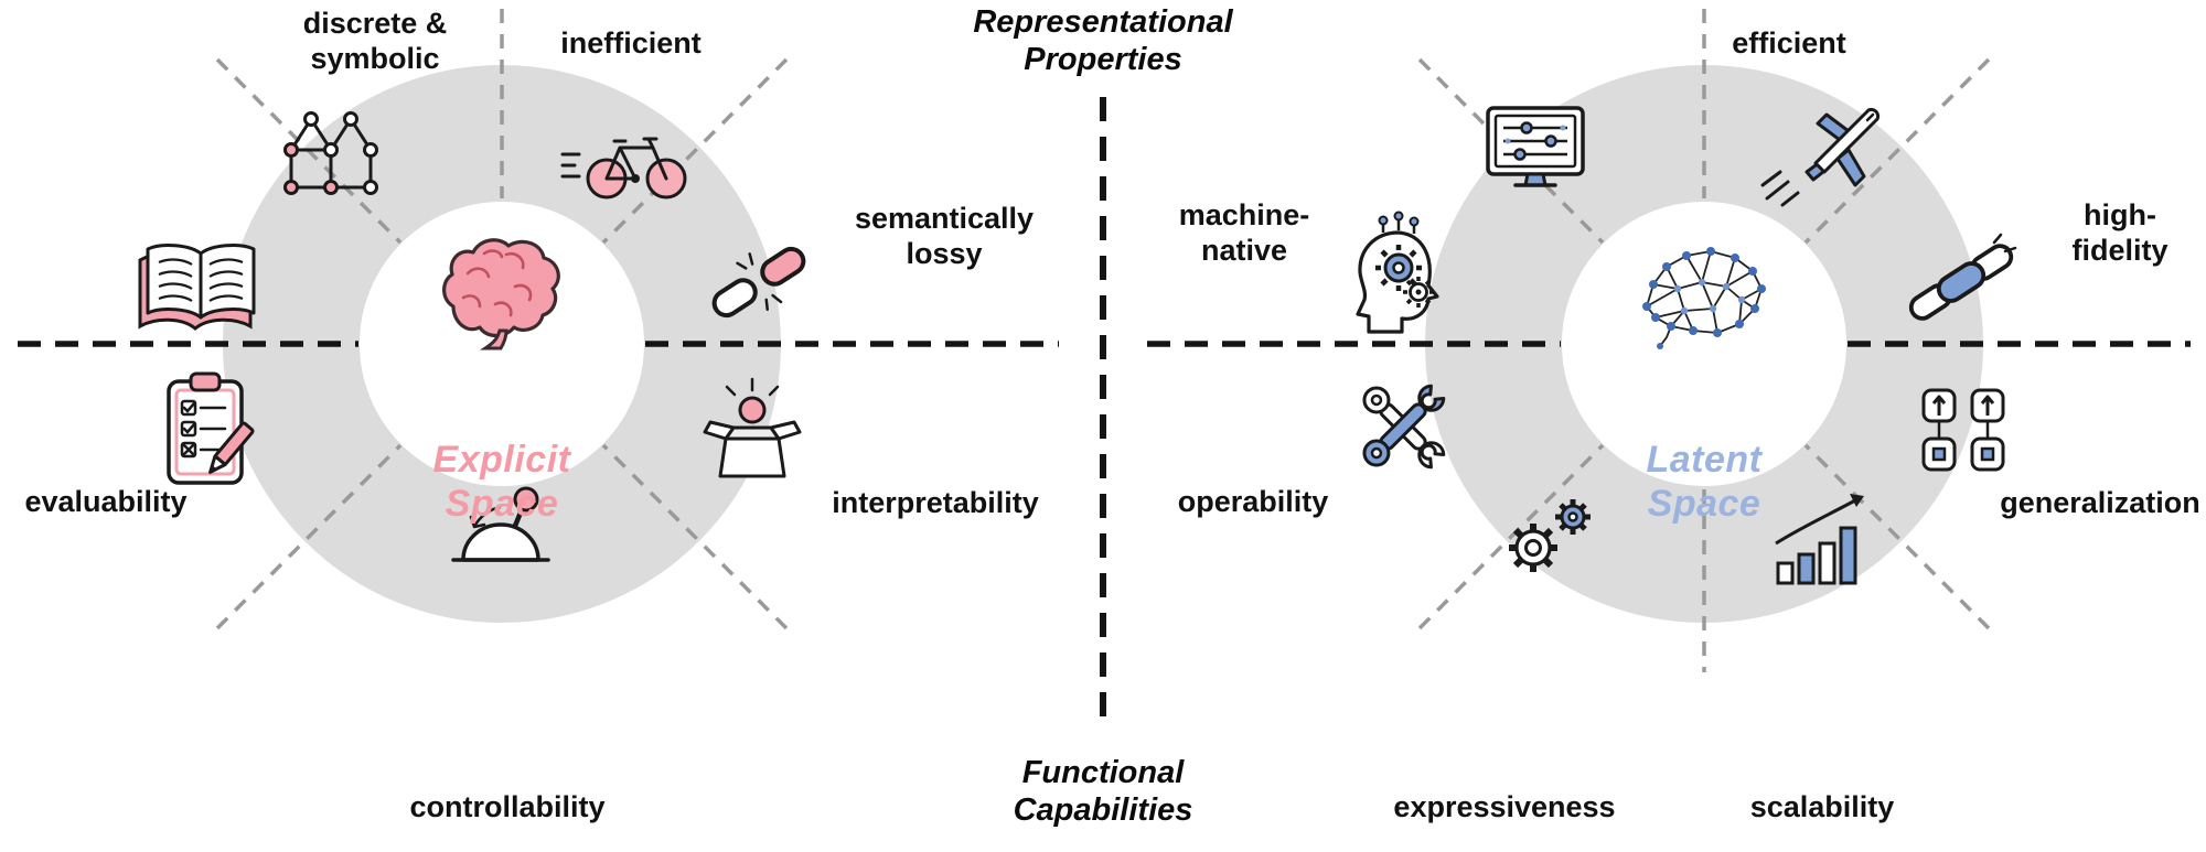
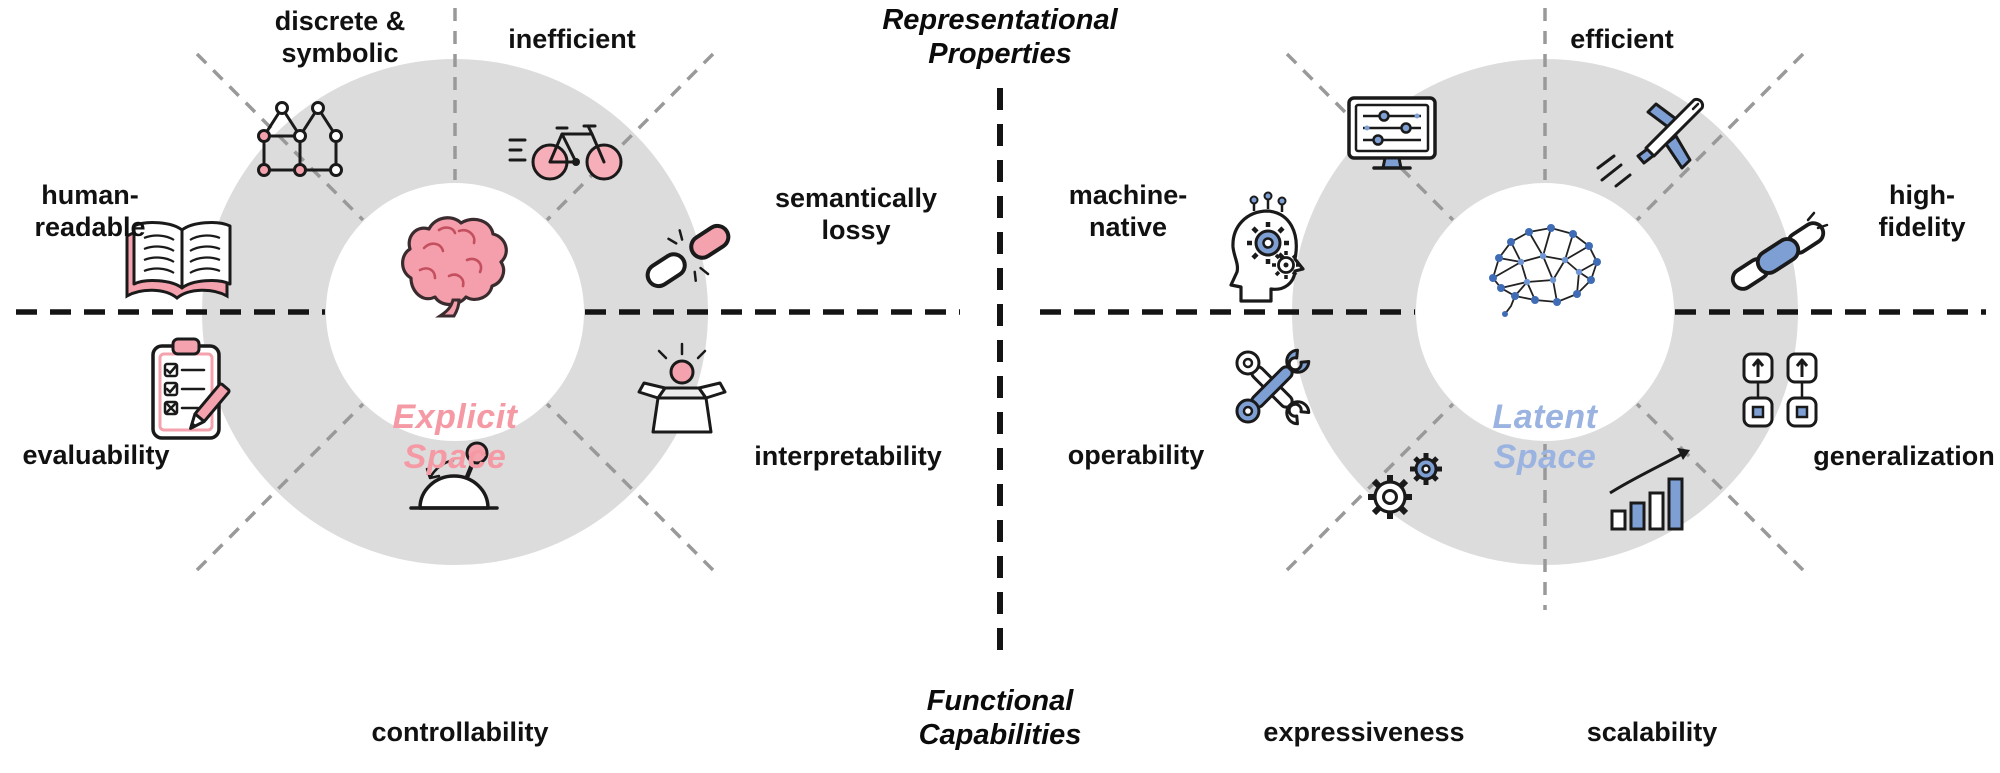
  Representational
  Properties
  Functional
  Capabilities
  discrete &
  symbolic
  inefficient
+ human-
+ readable
  semantically
  lossy
  evaluability
  interpretability
  controllability
  Explicit
  Space
  efficient
  machine-
  native
  high-
  fidelity
  operability
  generalization
  expressiveness
  scalability
  Latent
  Space
